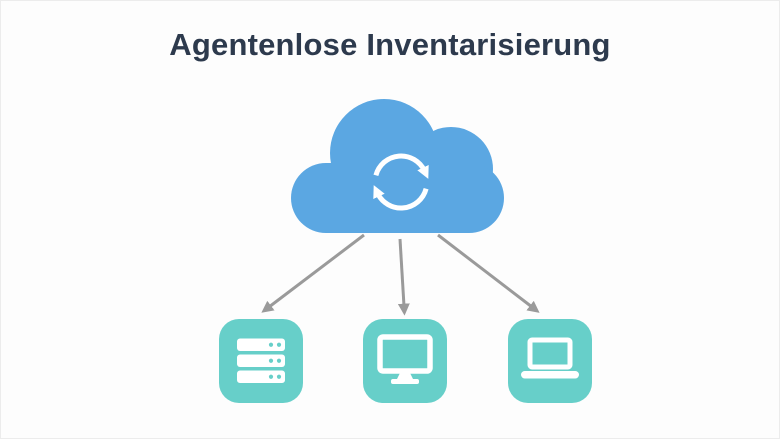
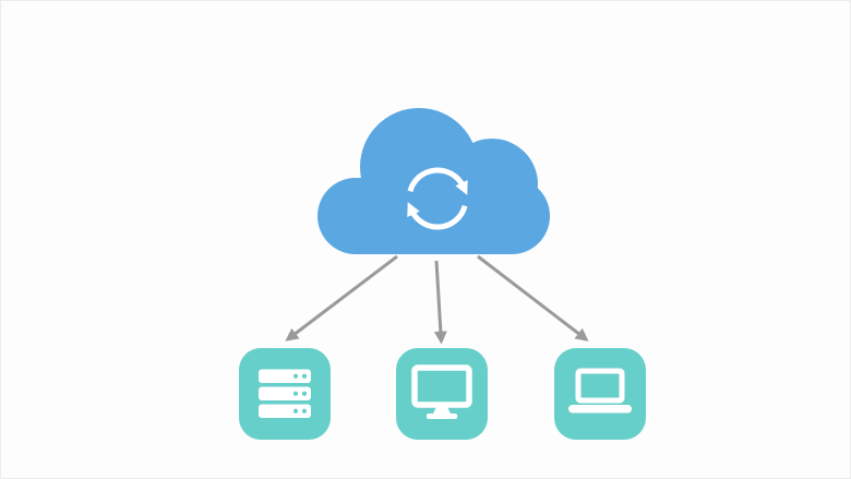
- Agentenlose Inventarisierung
